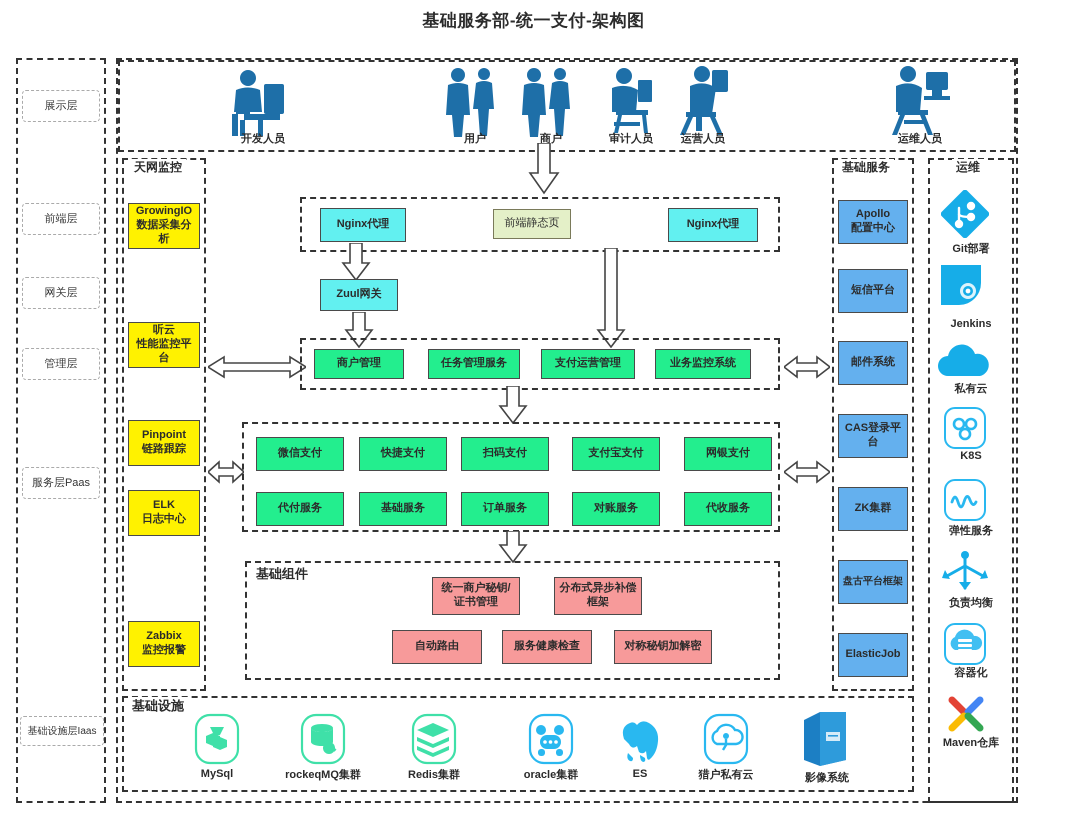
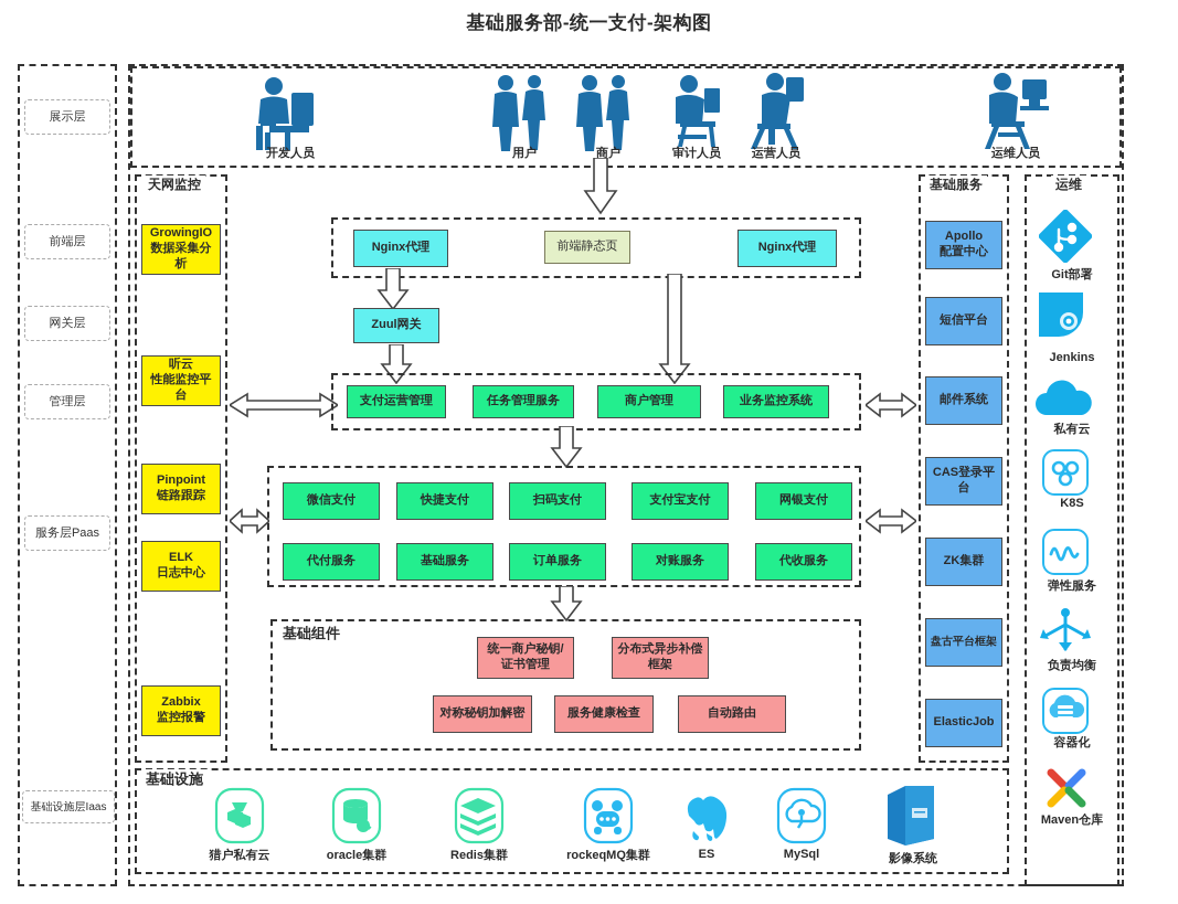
  基础服务部-统一支付-架构图
  展示层
  前端层
  网关层
  管理层
  服务层Paas
  基础设施层Iaas
  开发人员
  用户
  商户
  审计人员
  运营人员
  运维人员
  天网监控
  GrowingIO
  数据采集分析
  听云
  性能监控平台
  Pinpoint
  链路跟踪
  ELK
  日志中心
  Zabbix
  监控报警
  Nginx代理
  前端静态页
  Nginx代理
  Zuul网关
- 商户管理
+ 支付运营管理
  任务管理服务
- 支付运营管理
+ 商户管理
  业务监控系统
  微信支付
  快捷支付
  扫码支付
  支付宝支付
  网银支付
  代付服务
  基础服务
  订单服务
  对账服务
  代收服务
  基础组件
  统一商户秘钥/证书管理
  分布式异步补偿框架
- 自动路由
+ 对称秘钥加解密
  服务健康检查
- 对称秘钥加解密
+ 自动路由
  基础服务
  Apollo
  配置中心
  短信平台
  邮件系统
  CAS登录平台
  ZK集群
  盘古平台框架
  ElasticJob
  运维
  Git部署
  Jenkins
  私有云
  K8S
  弹性服务
  负责均衡
  容器化
  Maven仓库
  基础设施
- MySql
+ 猎户私有云
- rockeqMQ集群
+ oracle集群
  Redis集群
- oracle集群
+ rockeqMQ集群
  ES
- 猎户私有云
+ MySql
  影像系统
